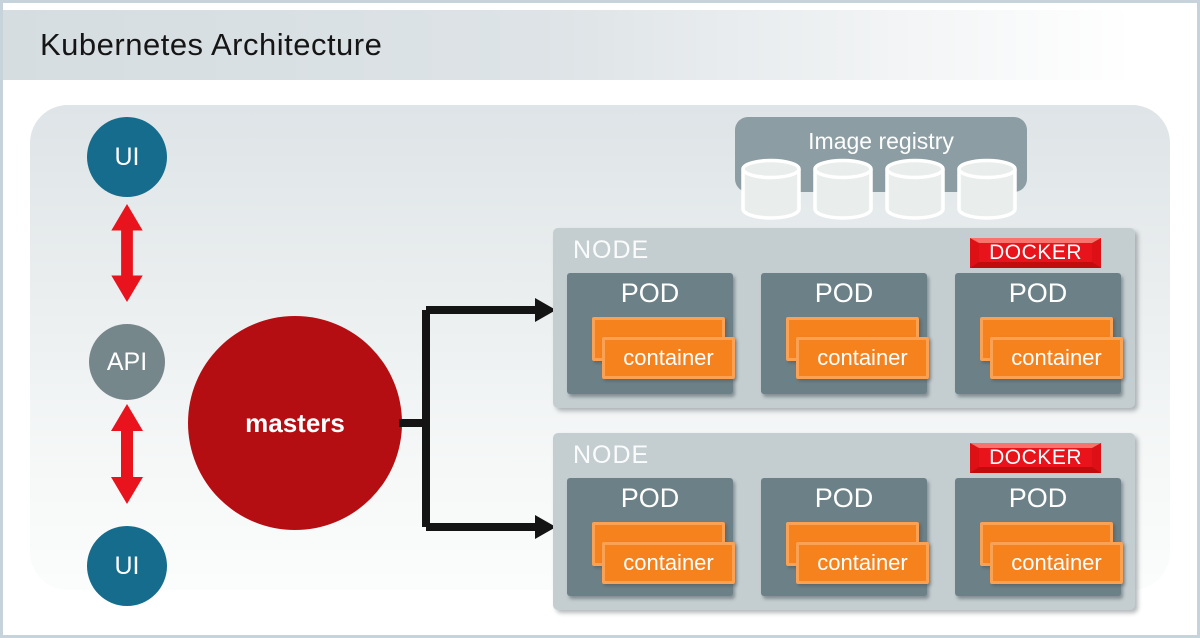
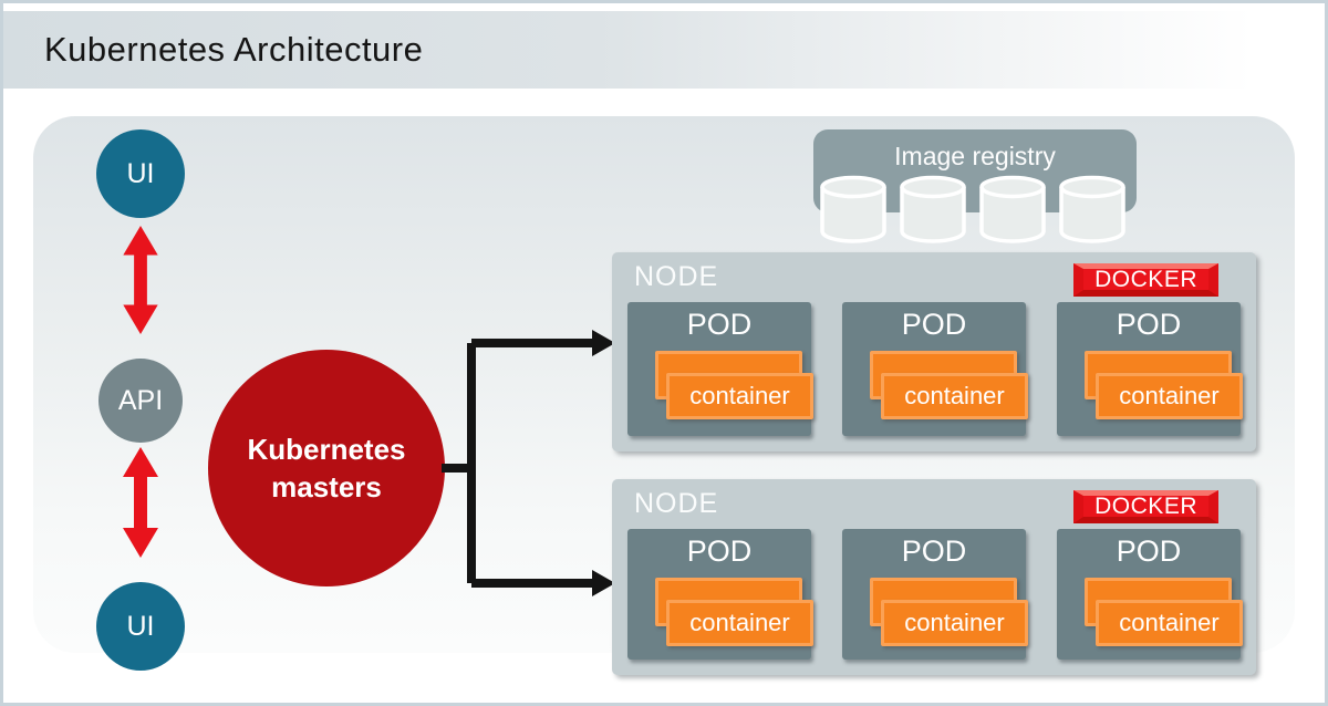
  Kubernetes Architecture
  UI
  API
  UI
+ Kubernetes
  masters
  Image registry
  NODE
  DOCKER
  POD
  container
  POD
  container
  POD
  container
  NODE
  DOCKER
  POD
  container
  POD
  container
  POD
  container
